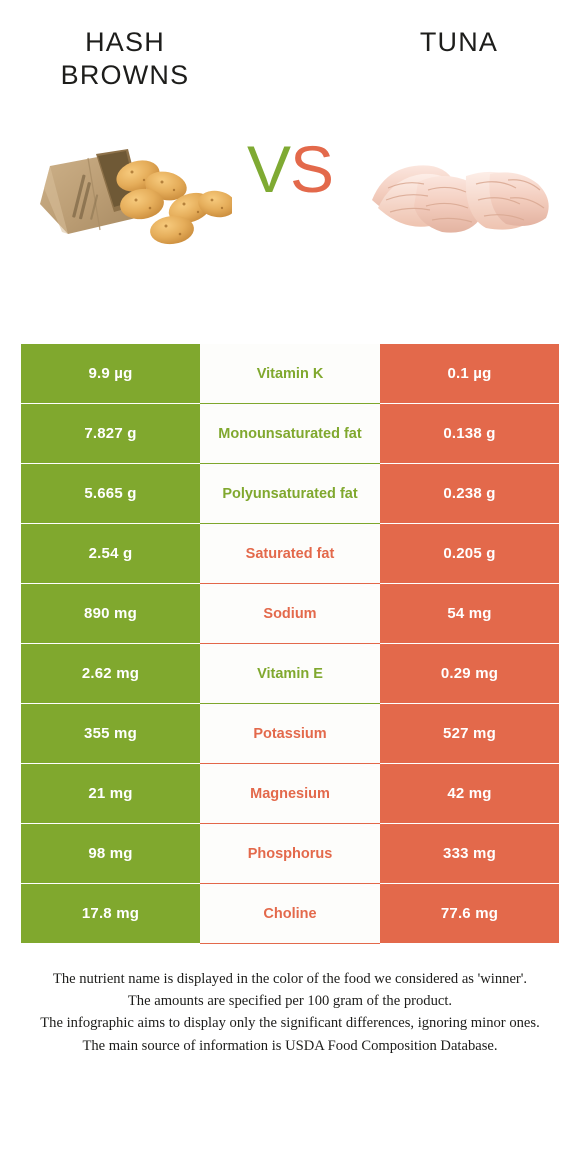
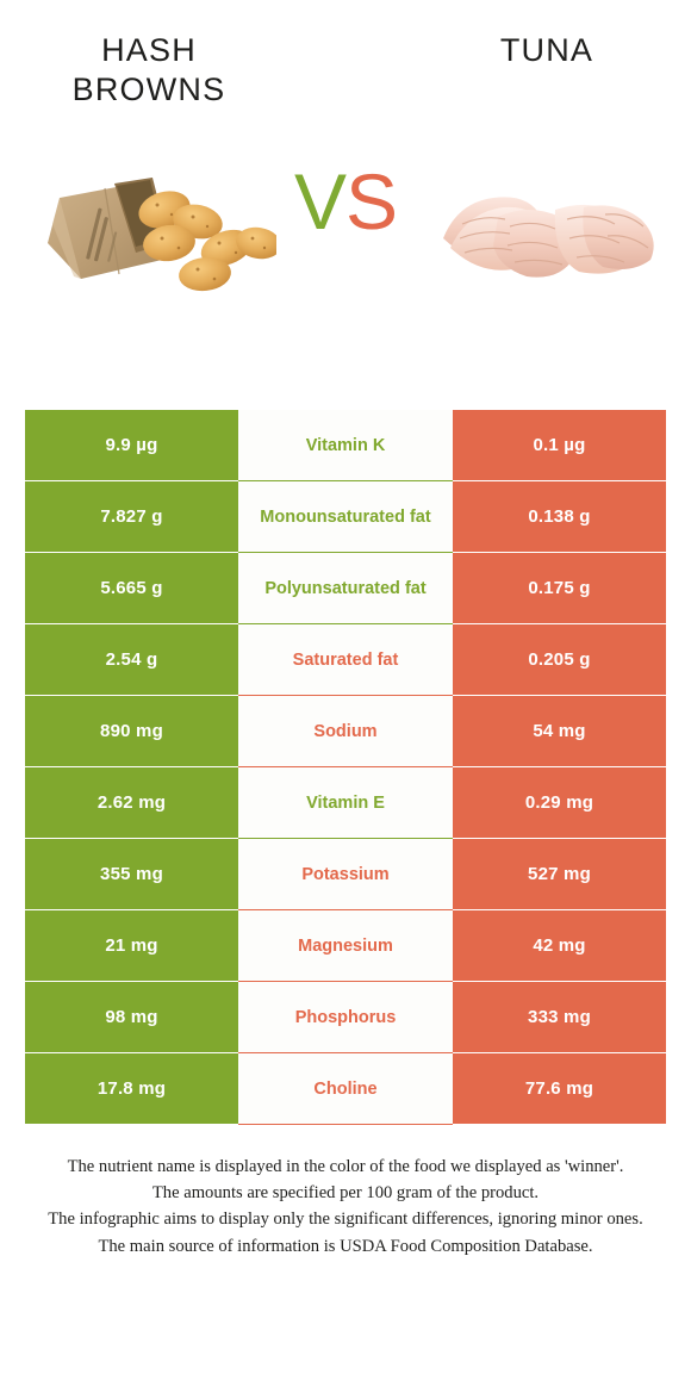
  HASH BROWNS
  TUNA
  VS
  9.9 µg
  Vitamin K
  0.1 µg
  7.827 g
  Monounsaturated fat
  0.138 g
  5.665 g
  Polyunsaturated fat
- 0.238 g
+ 0.175 g
  2.54 g
  Saturated fat
  0.205 g
  890 mg
  Sodium
  54 mg
  2.62 mg
  Vitamin E
  0.29 mg
  355 mg
  Potassium
  527 mg
  21 mg
  Magnesium
  42 mg
  98 mg
  Phosphorus
  333 mg
  17.8 mg
  Choline
  77.6 mg
- The nutrient name is displayed in the color of the food we considered as 'winner'.
+ The nutrient name is displayed in the color of the food we displayed as 'winner'.
  The amounts are specified per 100 gram of the product.
  The infographic aims to display only the significant differences, ignoring minor ones.
  The main source of information is USDA Food Composition Database.
